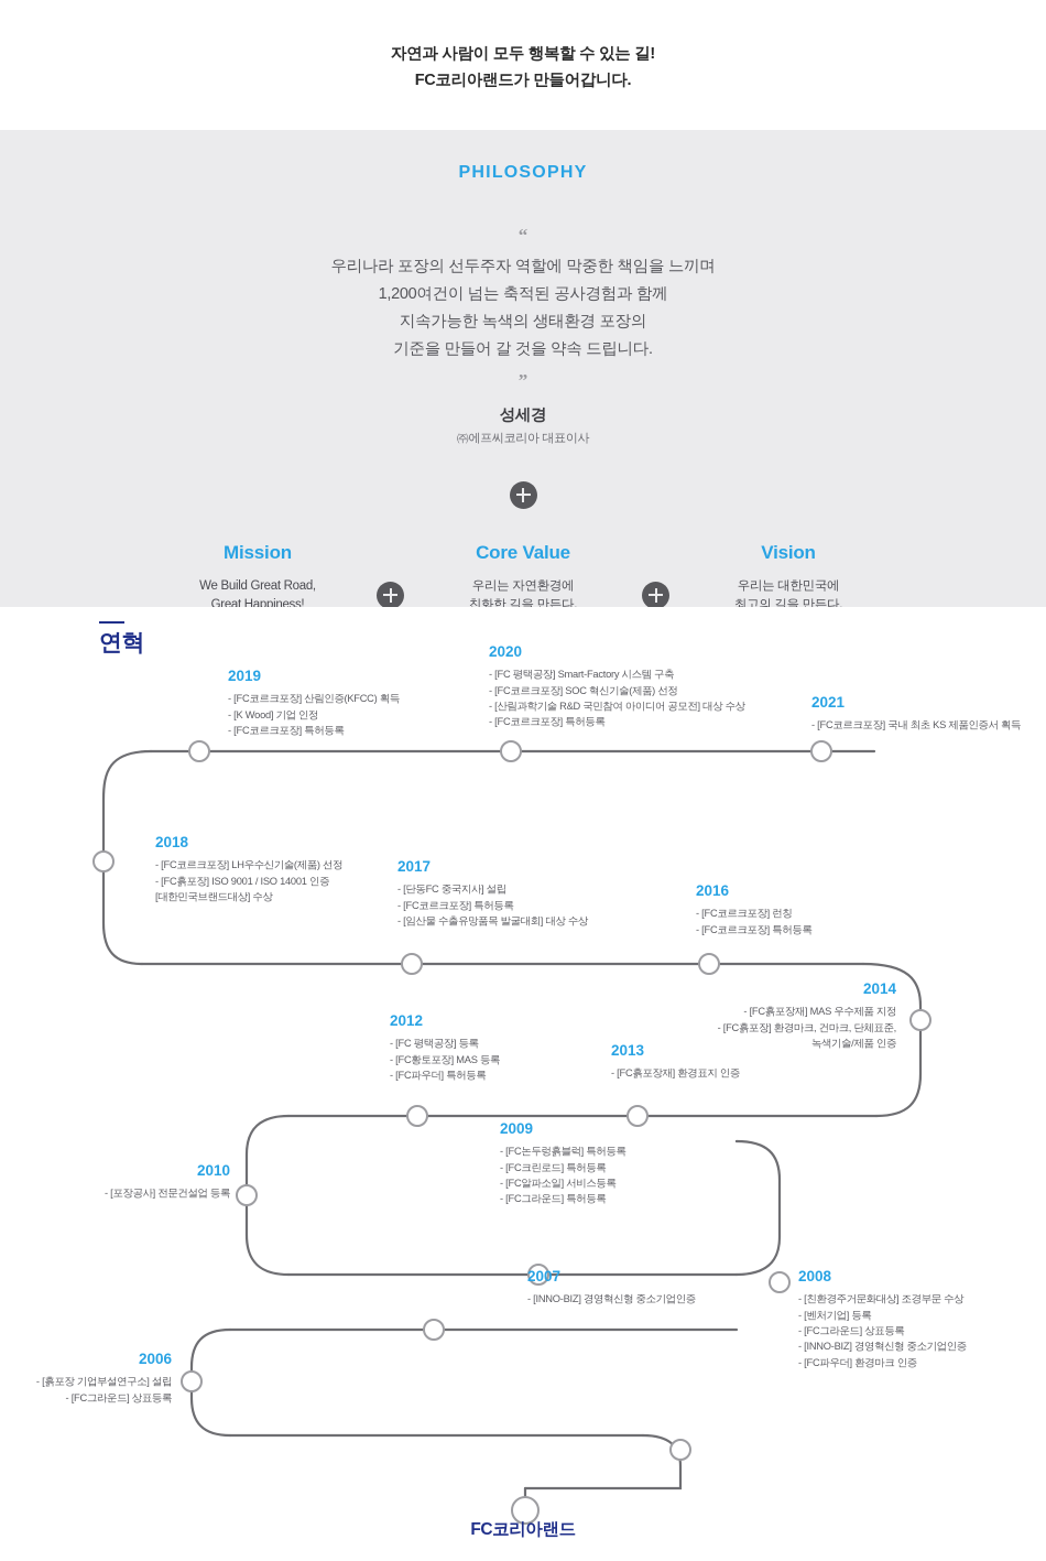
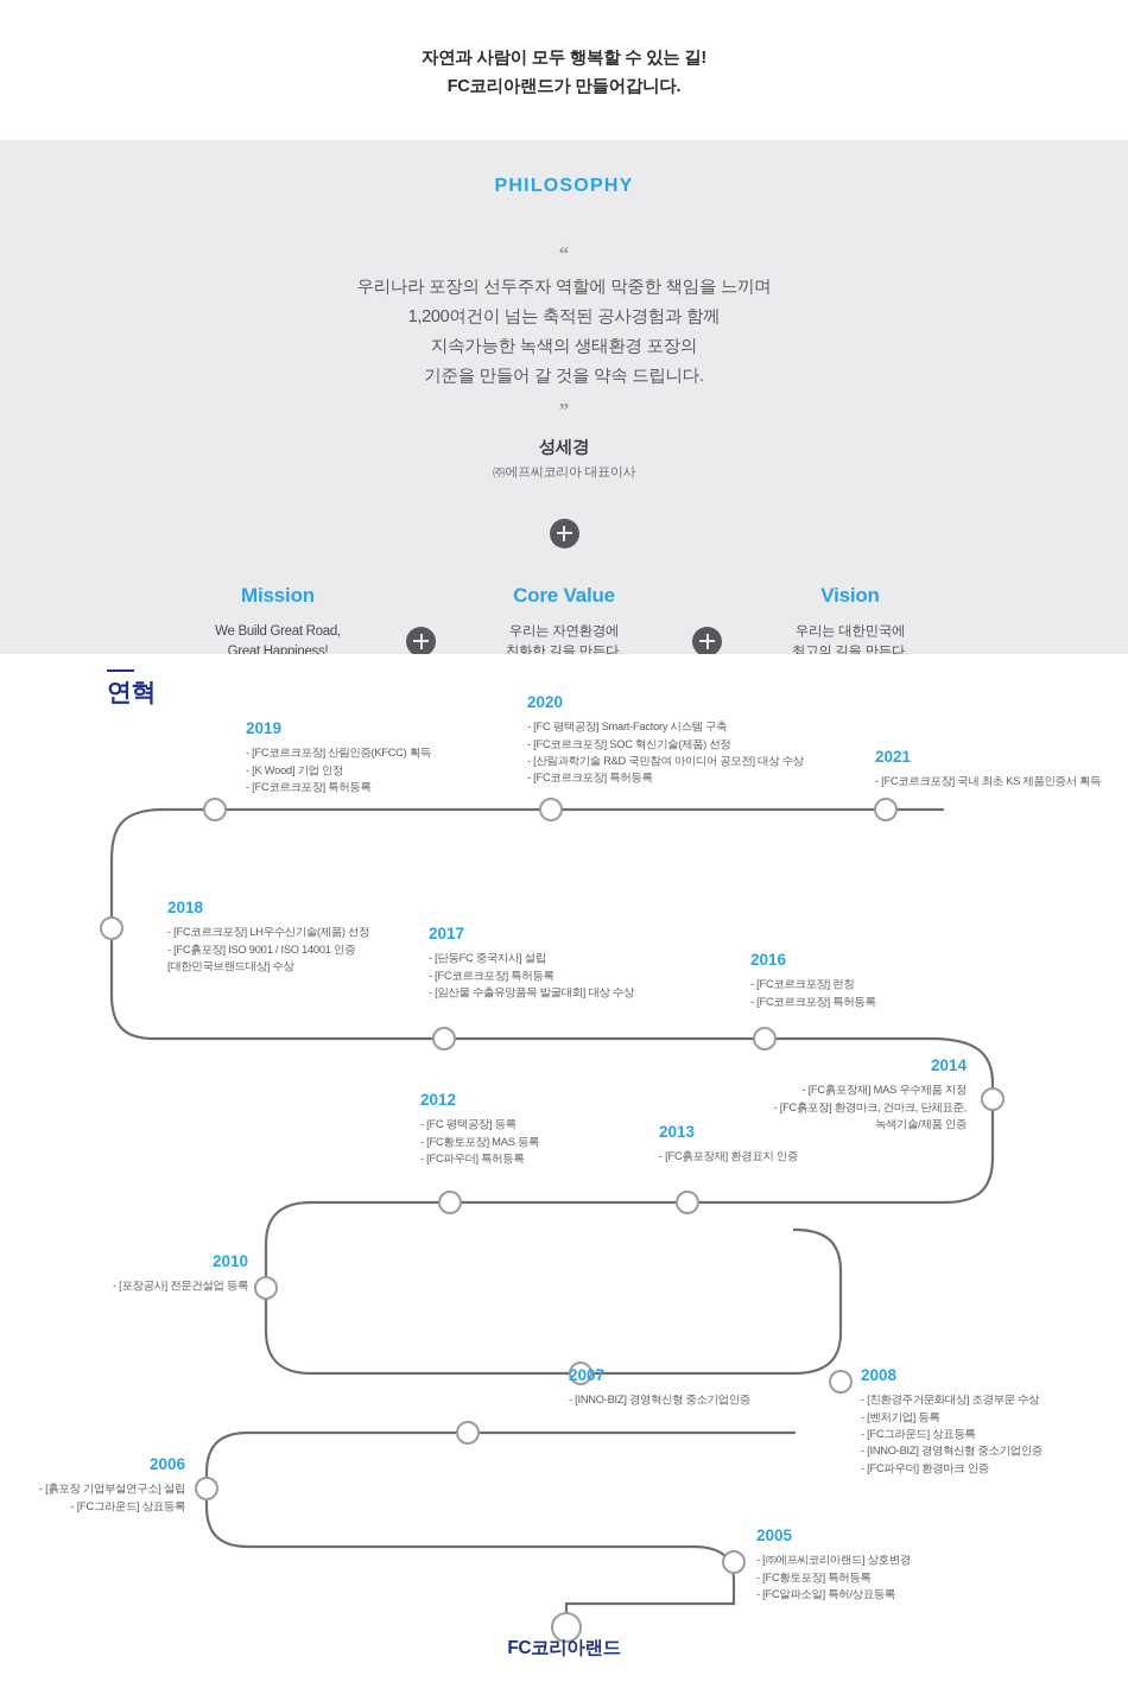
  자연과 사람이 모두 행복할 수 있는 길!
  FC코리아랜드가 만들어갑니다.
  PHILOSOPHY
  “
  우리나라 포장의 선두주자 역할에 막중한 책임을 느끼며
  1,200여건이 넘는 축적된 공사경험과 함께
  지속가능한 녹색의 생태환경 포장의
  기준을 만들어 갈 것을 약속 드립니다.
  ”
  성세경
  ㈜에프씨코리아 대표이사
  Mission
  We Build Great Road,
  Great Happiness!
  Core Value
  우리는 자연환경에
  친화한 길을 만든다.
  Vision
  우리는 대한민국에
  최고의 길을 만든다.
  연혁
  2019
  - [FC코르크포장] 산림인증(KFCC) 획득
  - [K Wood] 기업 인정
  - [FC코르크포장] 특허등록
  2020
  - [FC 평택공장] Smart-Factory 시스템 구축
  - [FC코르크포장] SOC 혁신기술(제품) 선정
  - [산림과학기술 R&D 국민참여 아이디어 공모전] 대상 수상
  - [FC코르크포장] 특허등록
  2021
  - [FC코르크포장] 국내 최초 KS 제품인증서 획득
  2018
  - [FC코르크포장] LH우수신기술(제품) 선정
  - [FC흙포장] ISO 9001 / ISO 14001 인증
  [대한민국브랜드대상] 수상
  2017
  - [단동FC 중국지사] 설립
  - [FC코르크포장] 특허등록
  - [임산물 수출유망품목 발굴대회] 대상 수상
  2016
  - [FC코르크포장] 런칭
  - [FC코르크포장] 특허등록
  2014
  - [FC흙포장재] MAS 우수제품 지정
  - [FC흙포장] 환경마크, 건마크, 단체표준,
  녹색기술/제품 인증
  2013
  - [FC흙포장재] 환경표지 인증
  2012
  - [FC 평택공장] 등록
  - [FC황토포장] MAS 등록
  - [FC파우더] 특허등록
  2010
  - [포장공사] 전문건설업 등록
- 2009
- - [FC논두렁흙블럭] 특허등록
- - [FC크린로드] 특허등록
- - [FC알파소일] 서비스등록
- - [FC그라운드] 특허등록
  2007
  - [INNO-BIZ] 경영혁신형 중소기업인증
  2008
  - [친환경주거문화대상] 조경부문 수상
  - [벤처기업] 등록
  - [FC그라운드] 상표등록
  - [INNO-BIZ] 경영혁신형 중소기업인증
  - [FC파우더] 환경마크 인증
  2006
  - [흙포장 기업부설연구소] 설립
  - [FC그라운드] 상표등록
+ 2005
+ - [㈜에프씨코리아랜드] 상호변경
+ - [FC황토포장] 특허등록
+ - [FC알파소일] 특허/상표등록
  FC코리아랜드
